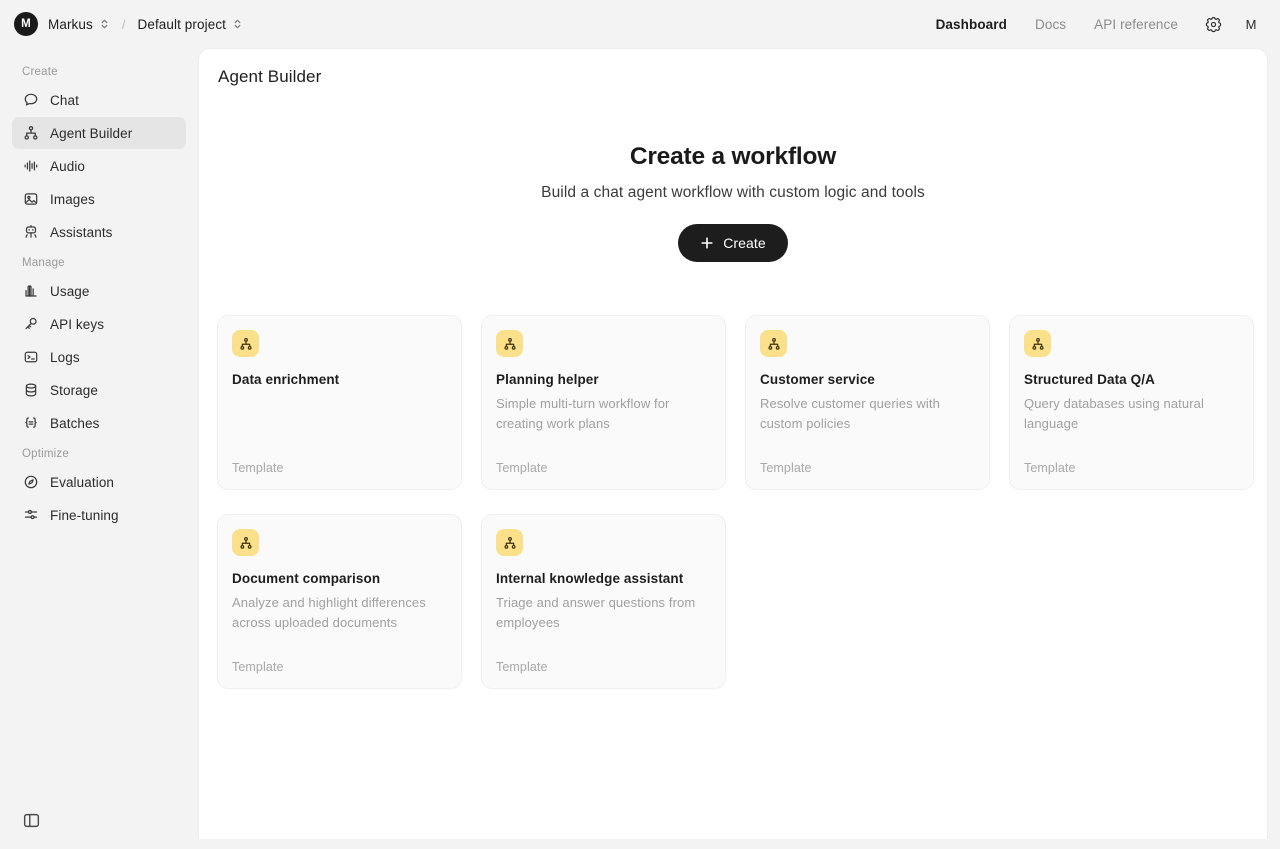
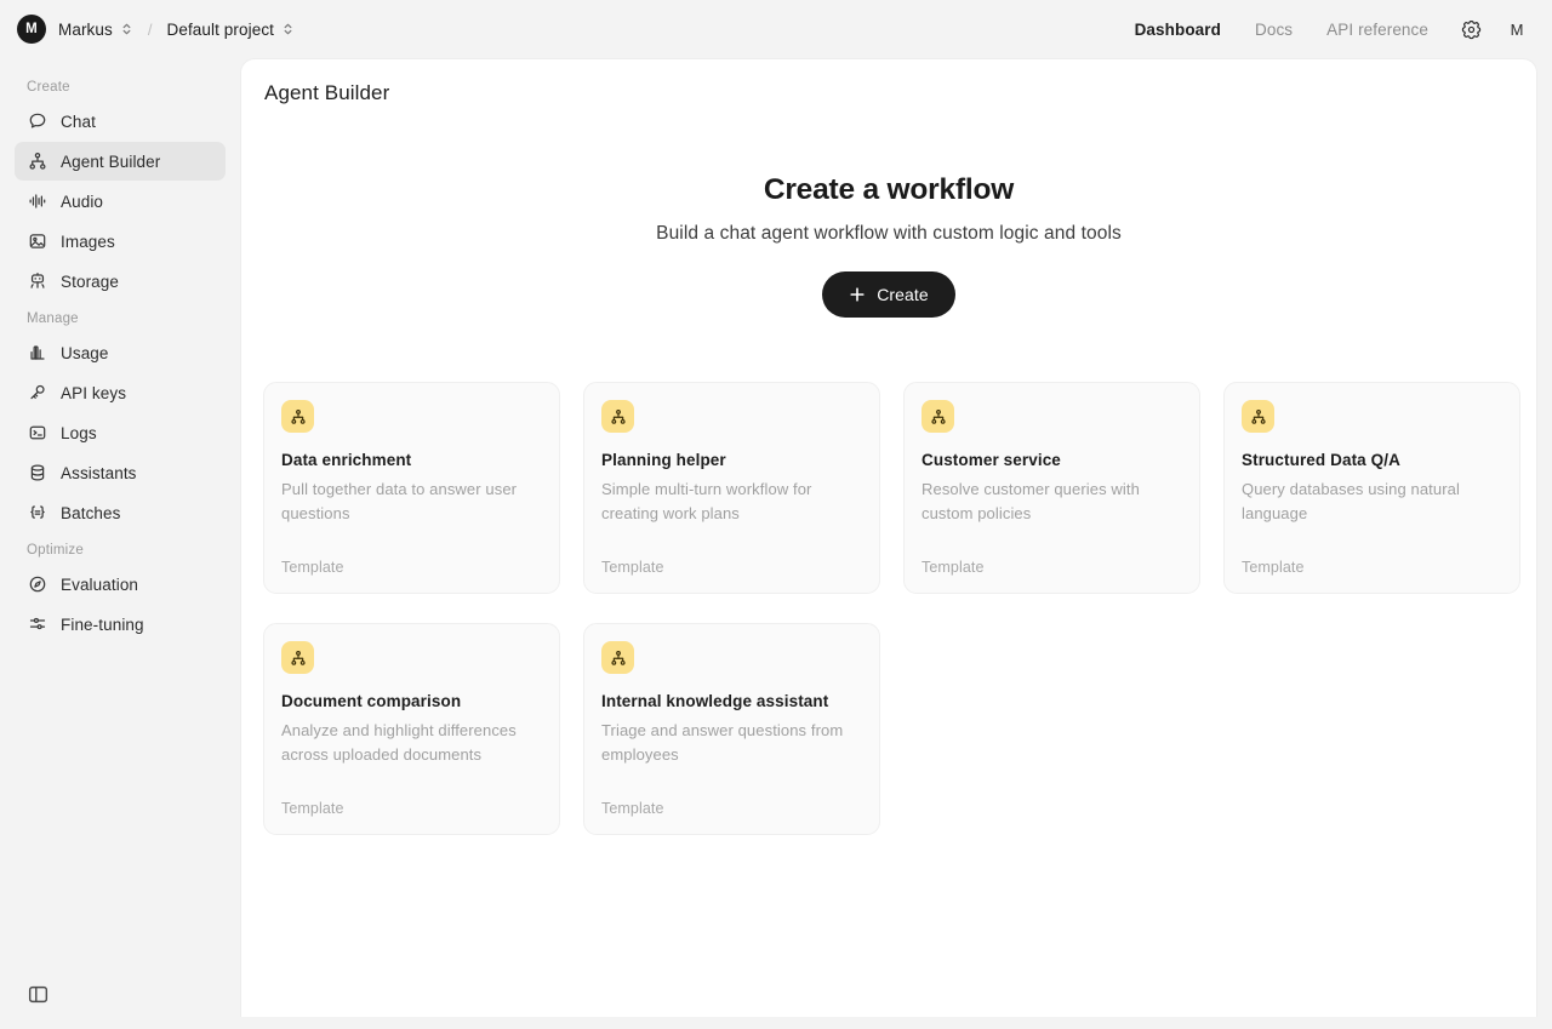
  M
  Markus
  /
  Default project
  Dashboard
  Docs
  API reference
  M
  Create
  Chat
  Agent Builder
  Audio
  Images
- Assistants
+ Storage
  Manage
  Usage
  API keys
  Logs
- Storage
+ Assistants
  Batches
  Optimize
  Evaluation
  Fine-tuning
  Agent Builder
  Create a workflow
  Build a chat agent workflow with custom logic and tools
  Create
  Data enrichment
+ Pull together data to answer user questions
  Template
  Planning helper
  Simple multi-turn workflow for creating work plans
  Template
  Customer service
  Resolve customer queries with custom policies
  Template
  Structured Data Q/A
  Query databases using natural language
  Template
  Document comparison
  Analyze and highlight differences across uploaded documents
  Template
  Internal knowledge assistant
  Triage and answer questions from employees
  Template
